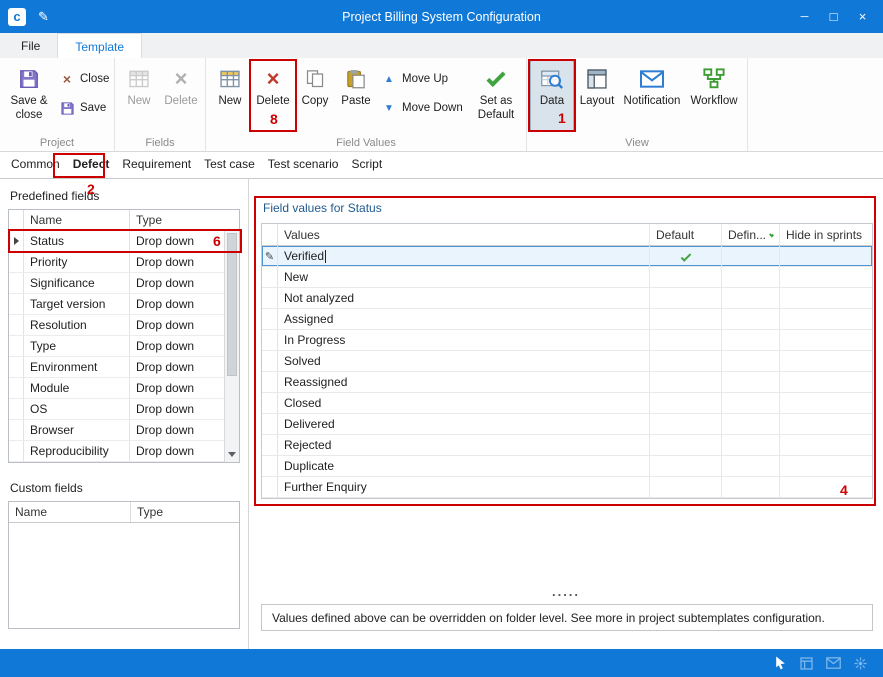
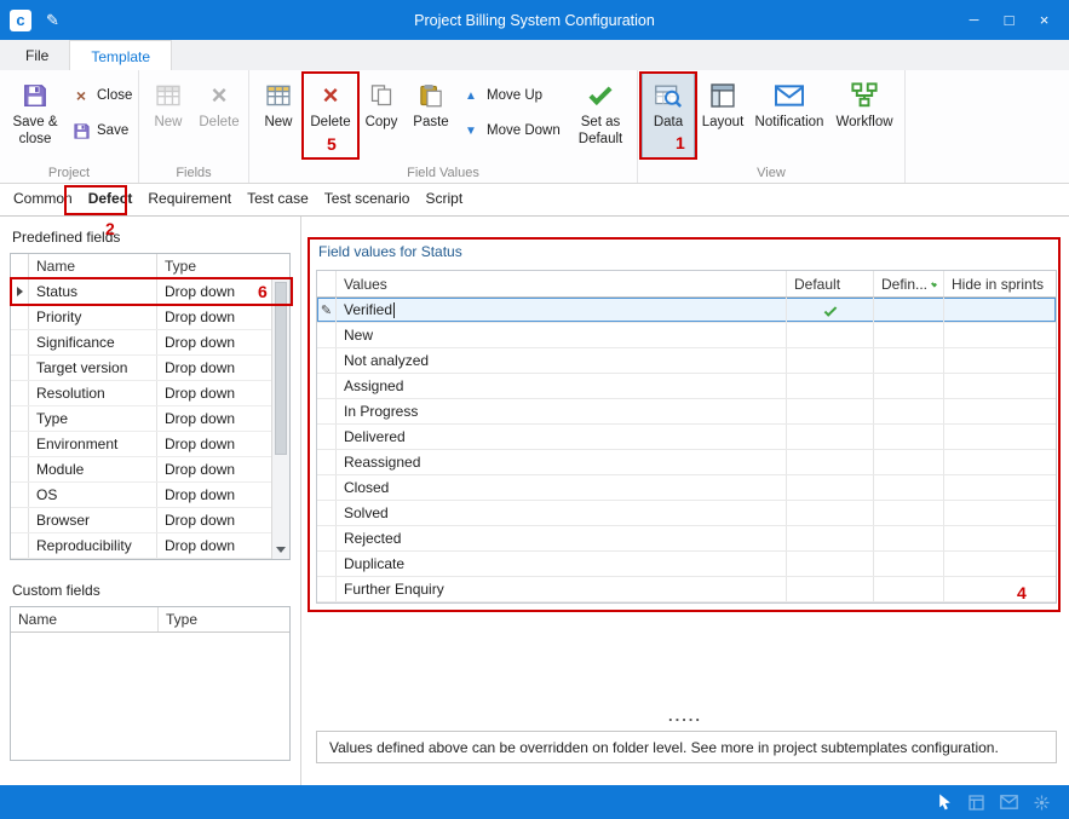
  c
  ✎
  Project Billing System Configuration
  ─
  □
  ×
  File
  Template
  Save & close
  ×
  Close
  Save
  Project
  New
  ×
  Delete
  Fields
  New
  ×
  Delete
  Copy
  Paste
  ▲
  Move Up
  ▼
  Move Down
  Set as Default
  Field Values
  Data
  Layout
  Notification
  Workflow
  View
  Common
  Defect
  Requirement
  Test case
  Test scenario
  Script
  Predefined fields
  Name
  Type
  Status
  Drop down
  Priority
  Drop down
  Significance
  Drop down
  Target version
  Drop down
  Resolution
  Drop down
  Type
  Drop down
  Environment
  Drop down
  Module
  Drop down
  OS
  Drop down
  Browser
  Drop down
  Reproducibility
  Drop down
  Custom fields
  Name
  Type
  Field values for Status
  Values
  Default
  Defin...
  Hide in sprints
  ✎
  Verified
  New
  Not analyzed
  Assigned
  In Progress
- Solved
+ Delivered
  Reassigned
  Closed
- Delivered
+ Solved
  Rejected
  Duplicate
  Further Enquiry
  .....
  Values defined above can be overridden on folder level. See more in project subtemplates configuration.
  1
  2
  6
  4
- 8
+ 5
